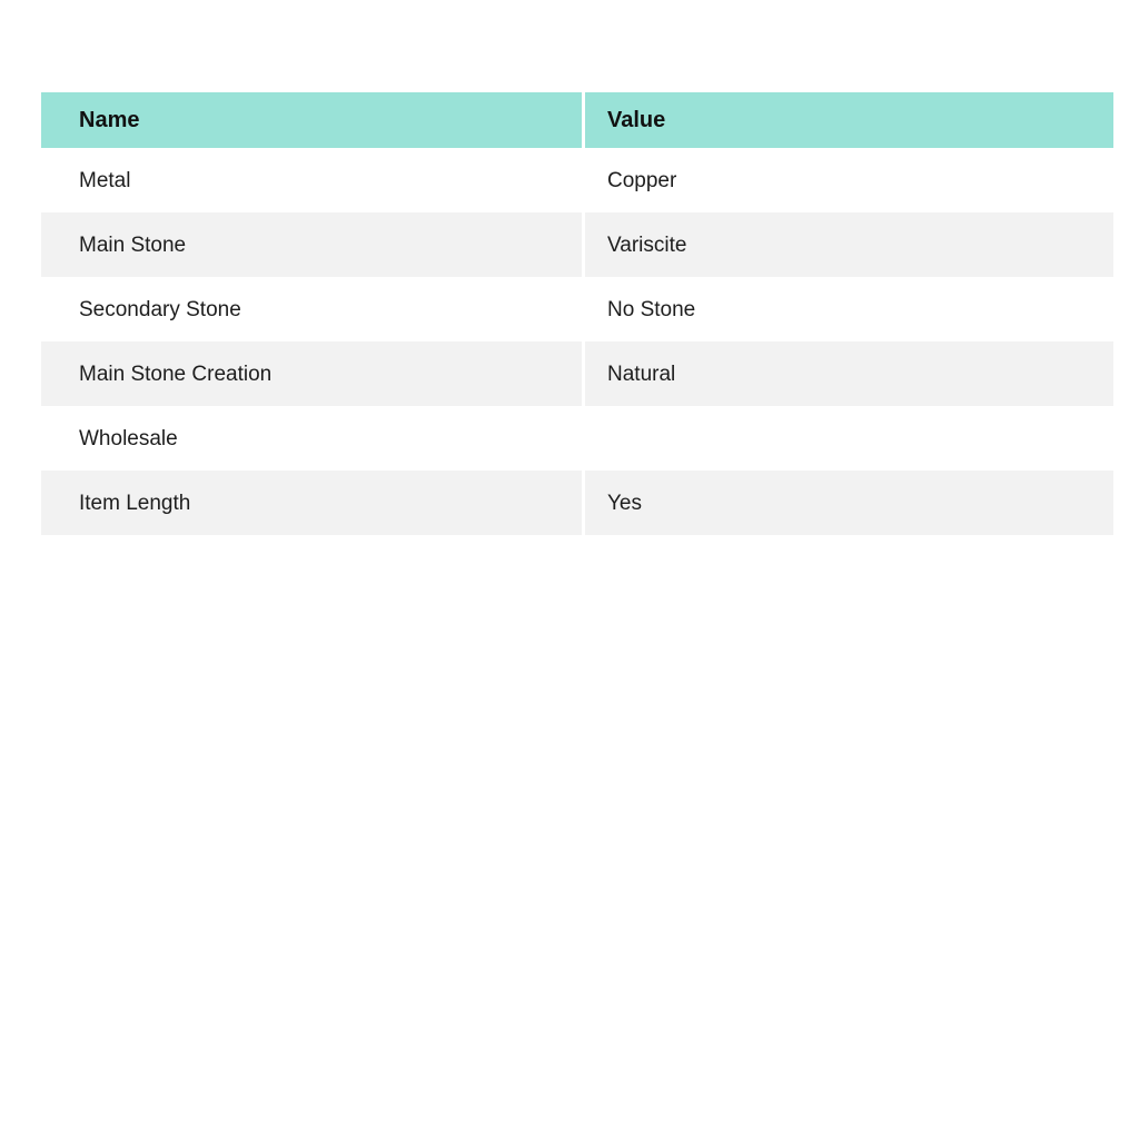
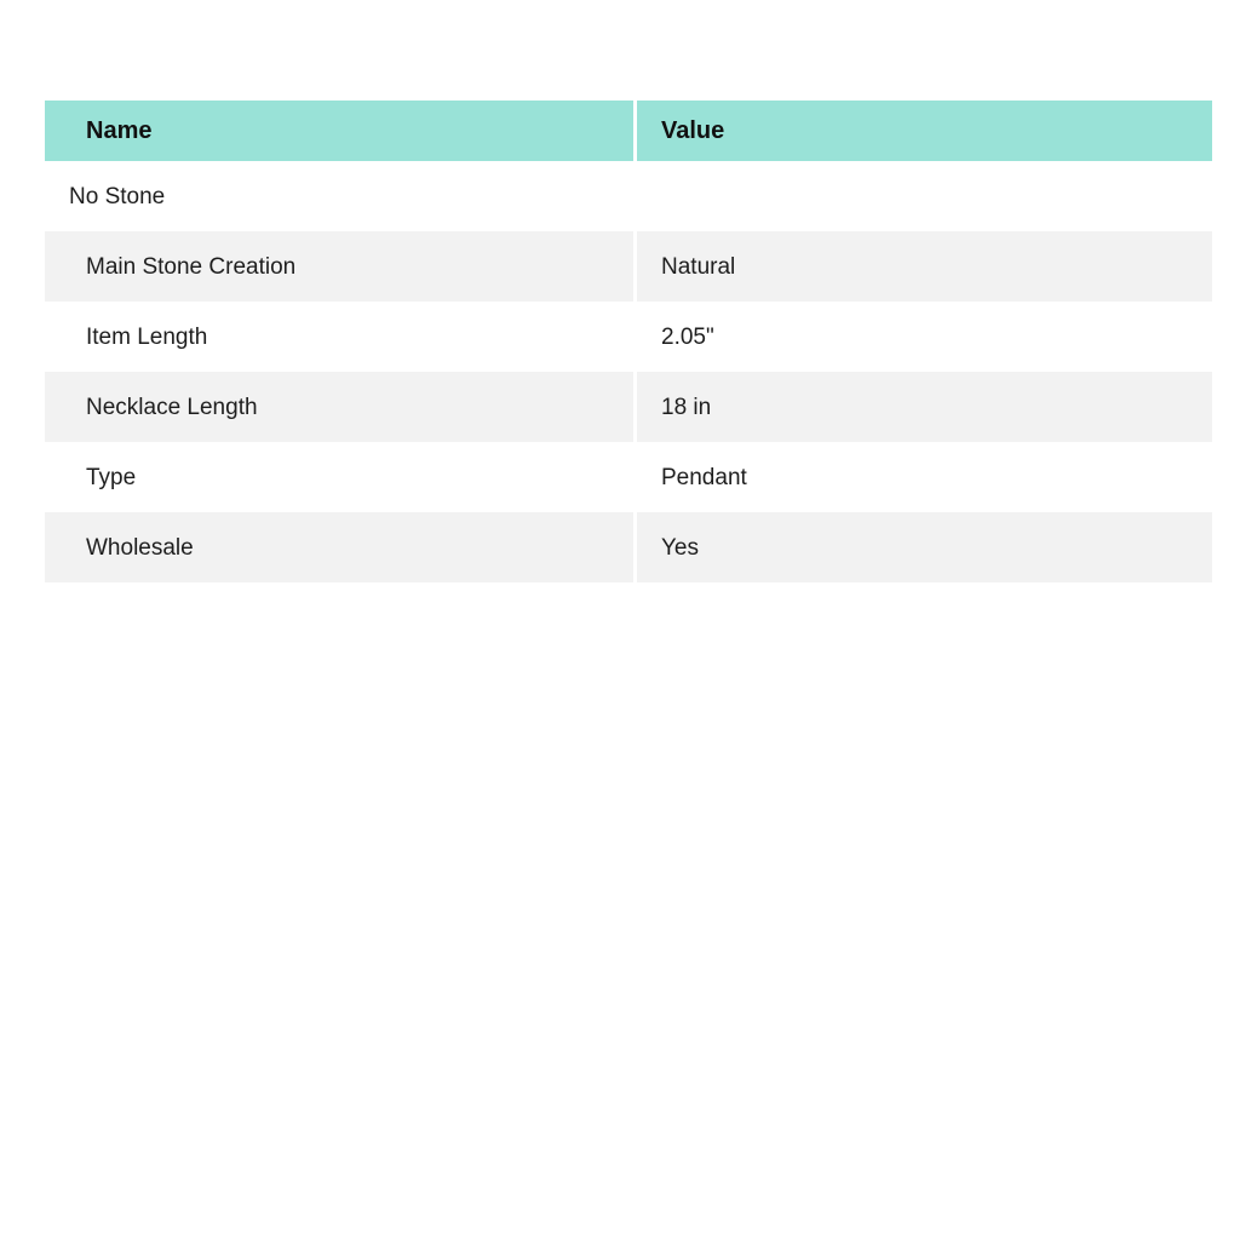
  Name
  Value
- Metal
- Copper
- Main Stone
- Variscite
- Secondary Stone
  No Stone
  Main Stone Creation
  Natural
- Wholesale
+ Item Length
+ 2.05"
+ Necklace Length
+ 18 in
+ Type
+ Pendant
- Item Length
+ Wholesale
  Yes
